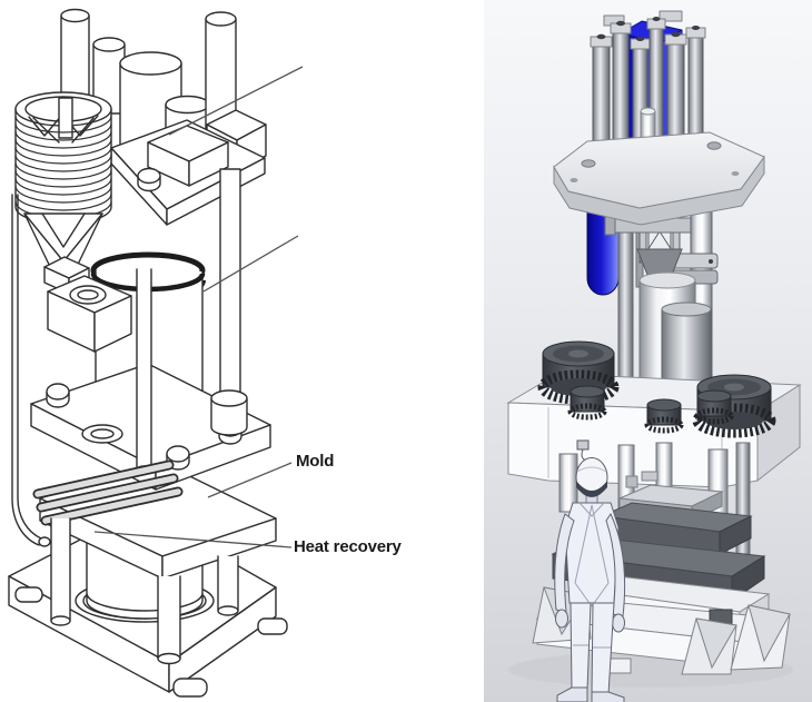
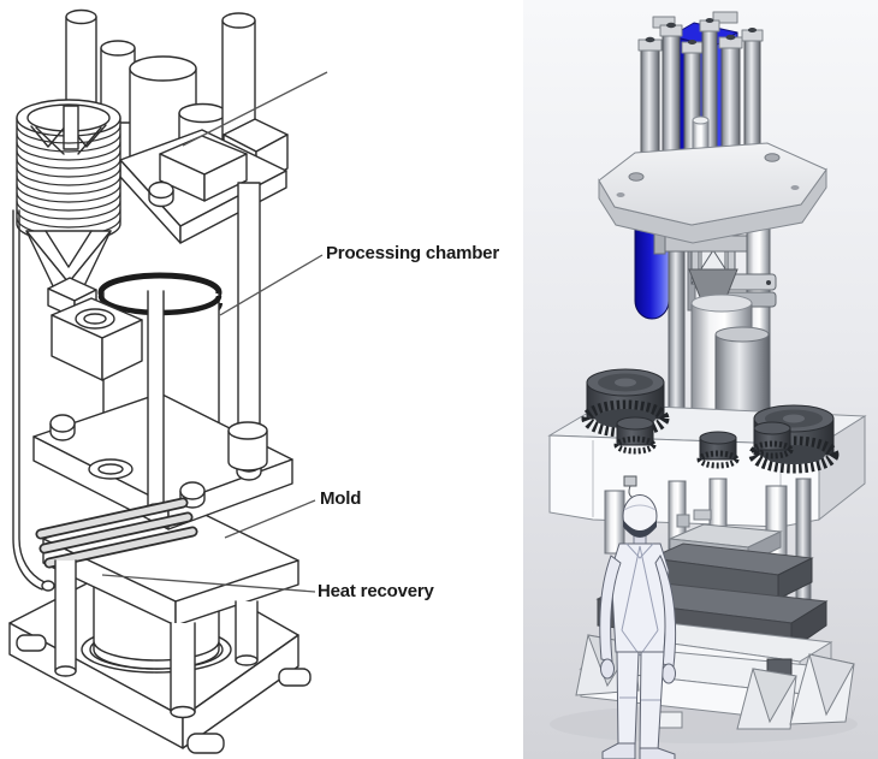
+ Processing chamber
  Mold
  Heat recovery
